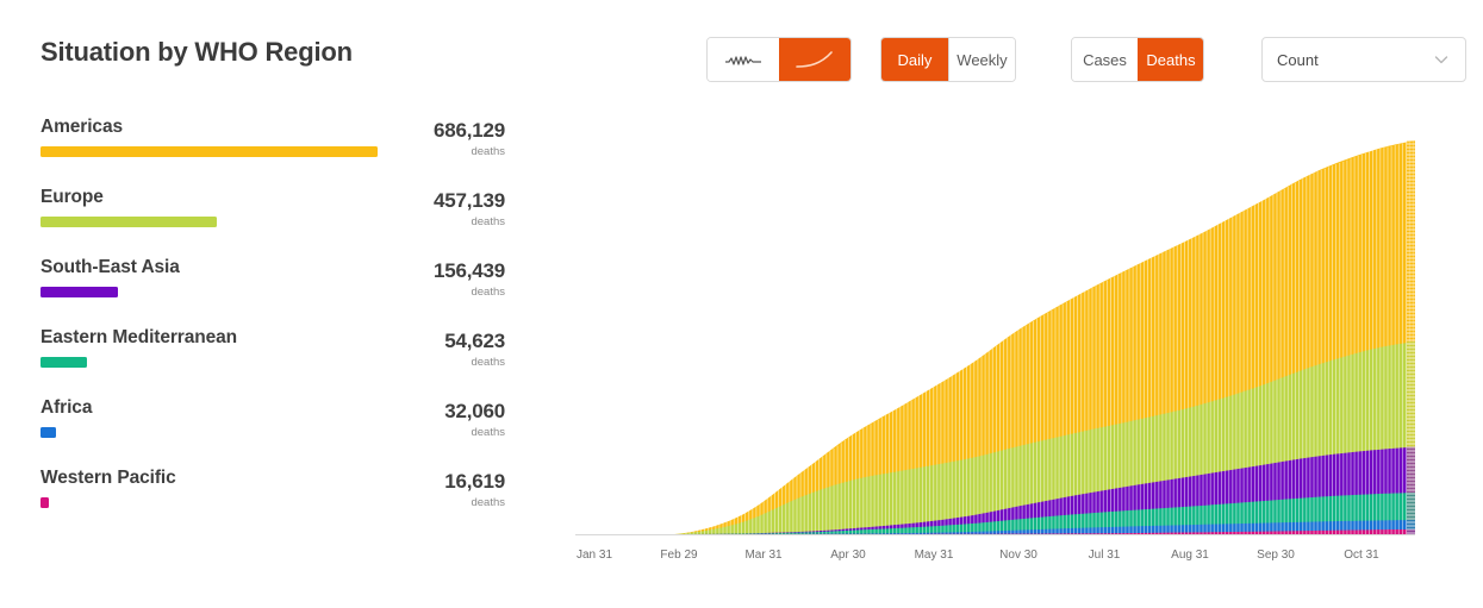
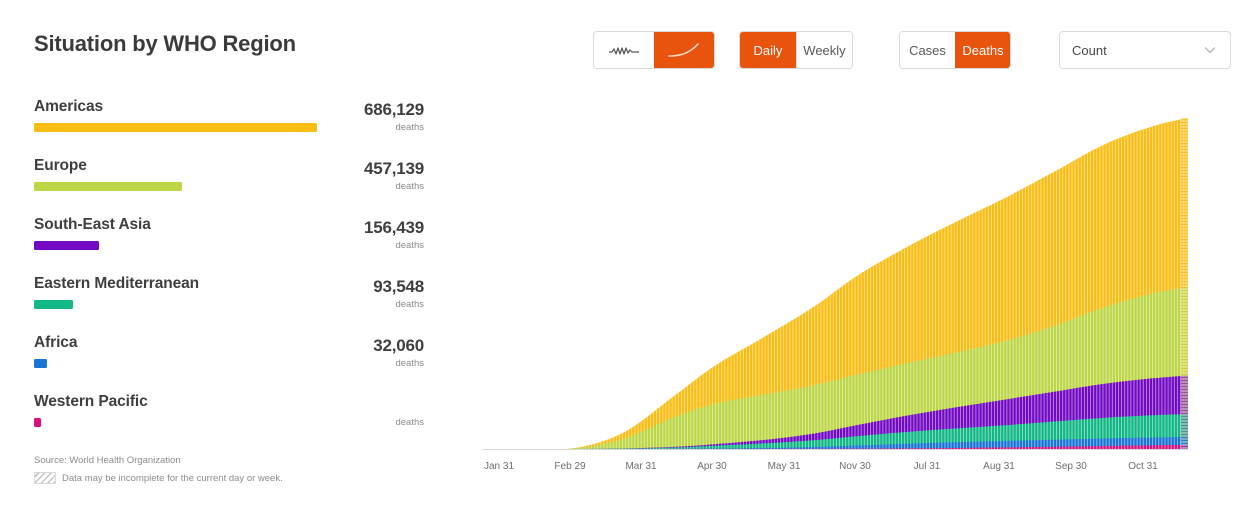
  Situation by WHO Region
  Americas
  686,129
  deaths
  Europe
  457,139
  deaths
  South-East Asia
  156,439
  deaths
  Eastern Mediterranean
- 54,623
+ 93,548
  deaths
  Africa
  32,060
  deaths
  Western Pacific
- 16,619
  deaths
+ Source: World Health Organization
+ Data may be incomplete for the current day or week.
  Daily
  Weekly
  Cases
  Deaths
  Count
  Jan 31
  Feb 29
  Mar 31
  Apr 30
  May 31
  Nov 30
  Jul 31
  Aug 31
  Sep 30
  Oct 31
